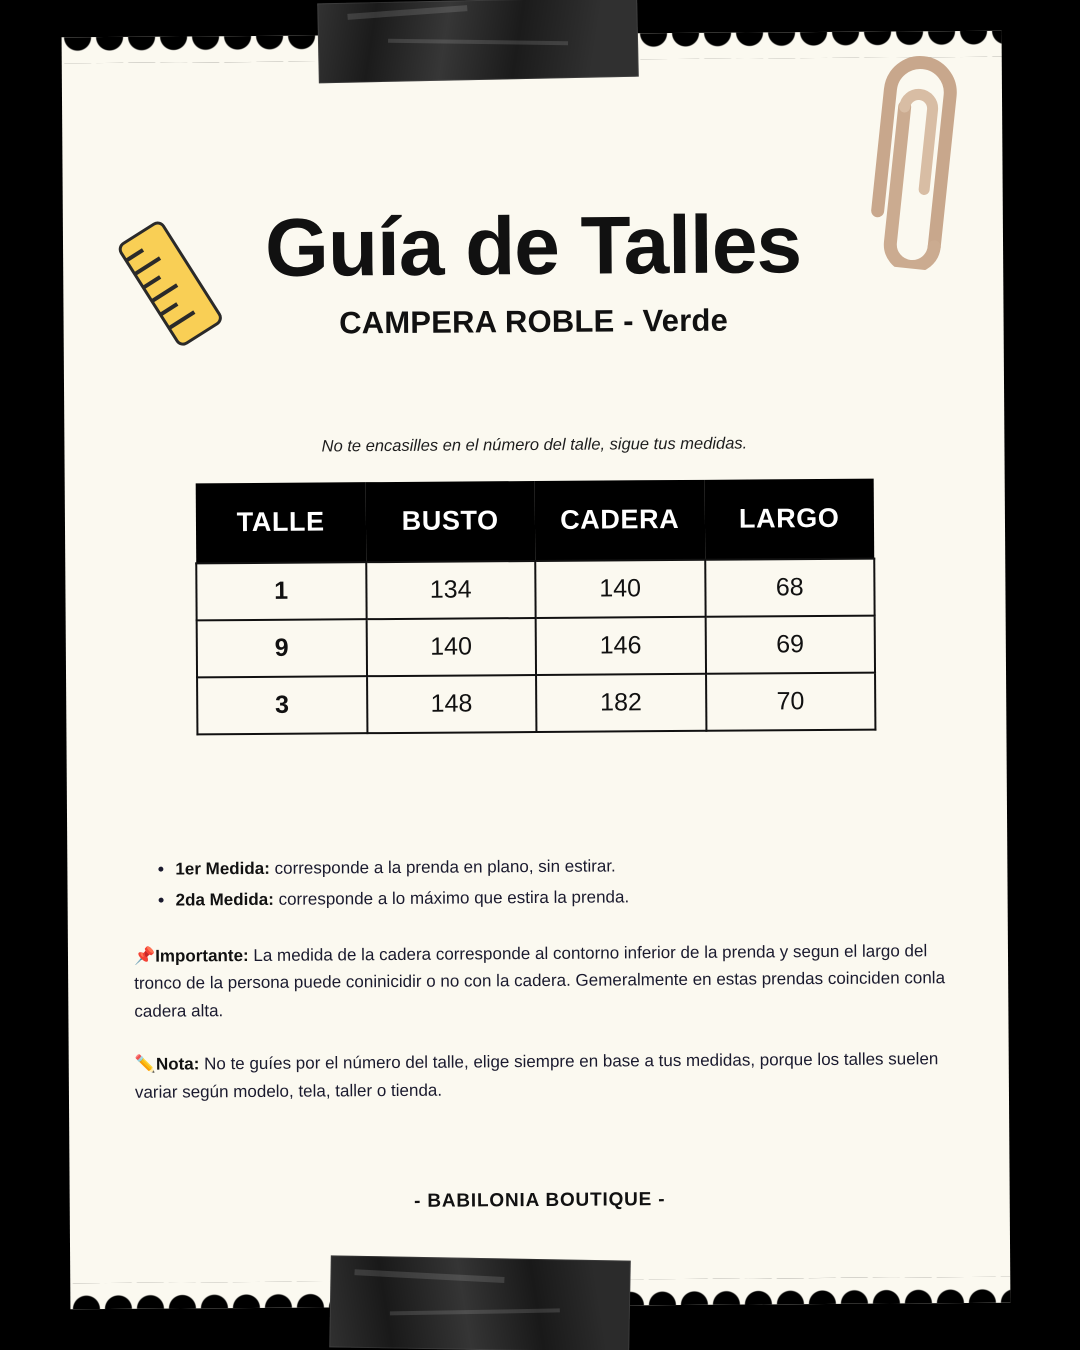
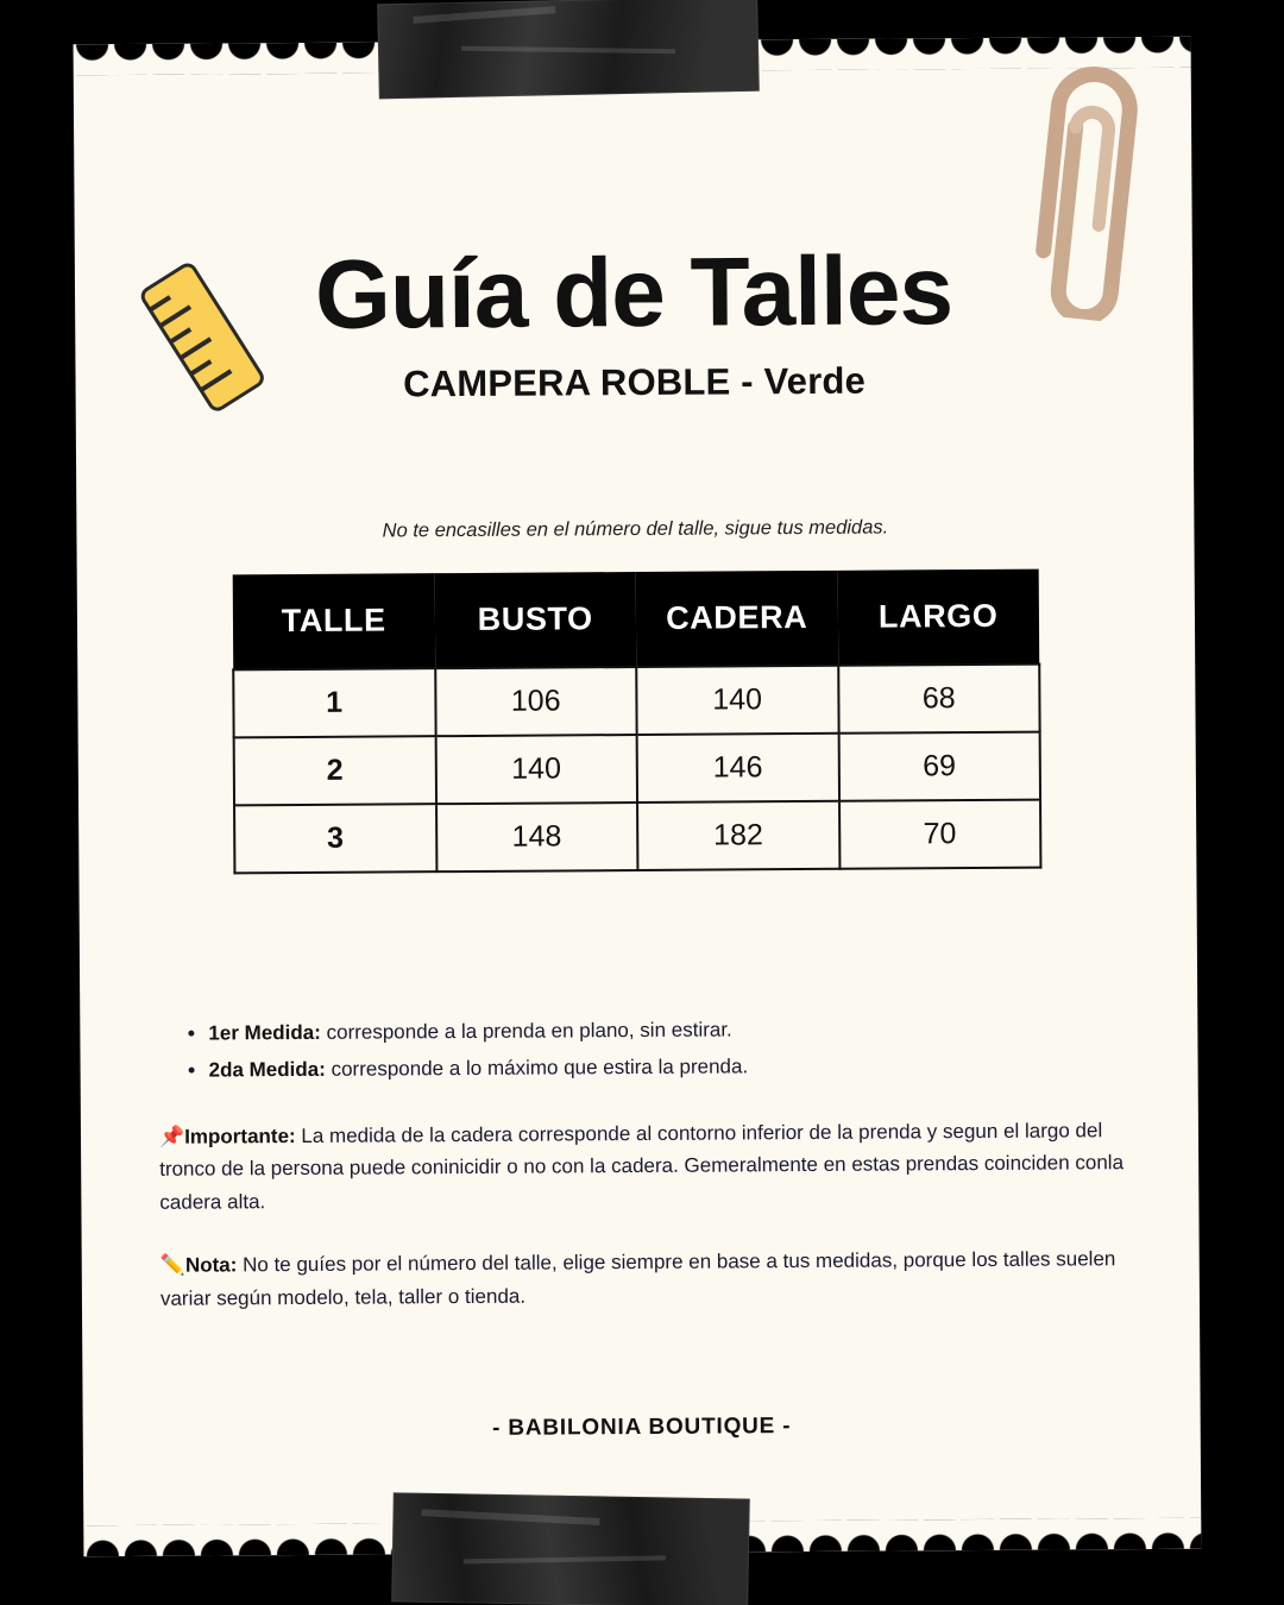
  Guía de Talles
  CAMPERA ROBLE - Verde
  No te encasilles en el número del talle, sigue tus medidas.
  TALLE	BUSTO	CADERA	LARGO
- 1	134	140	68
+ 1	106	140	68
- 9	140	146	69
+ 2	140	146	69
  3	148	182	70
  1er Medida: corresponde a la prenda en plano, sin estirar.
  2da Medida: corresponde a lo máximo que estira la prenda.
  📌Importante: La medida de la cadera corresponde al contorno inferior de la prenda y segun el largo del tronco de la persona puede coninicidir o no con la cadera. Gemeralmente en estas prendas coinciden conla cadera alta.
  ✏️Nota: No te guíes por el número del talle, elige siempre en base a tus medidas, porque los talles suelen variar según modelo, tela, taller o tienda.
  - BABILONIA BOUTIQUE -
